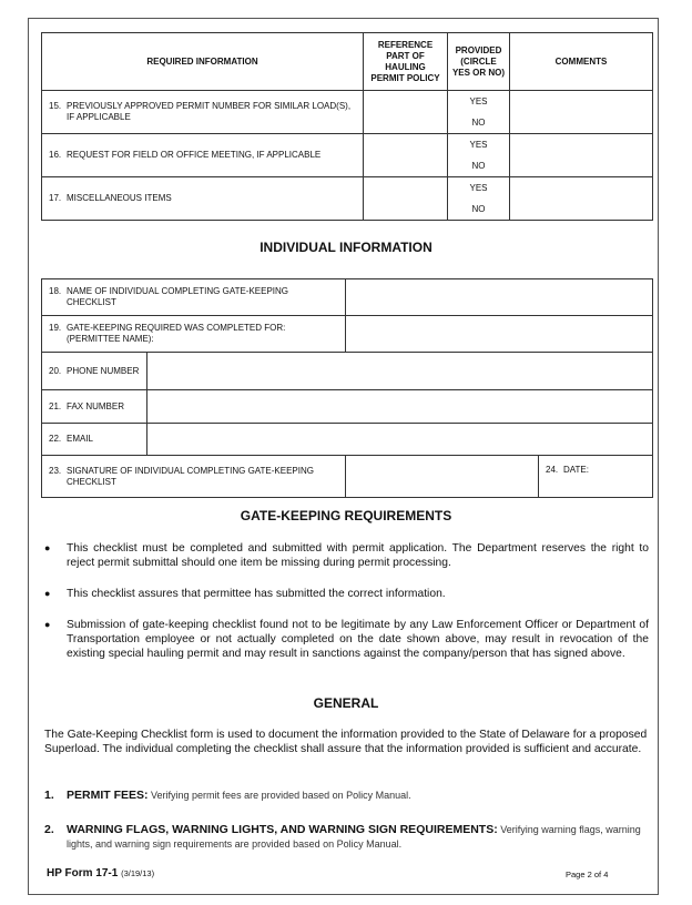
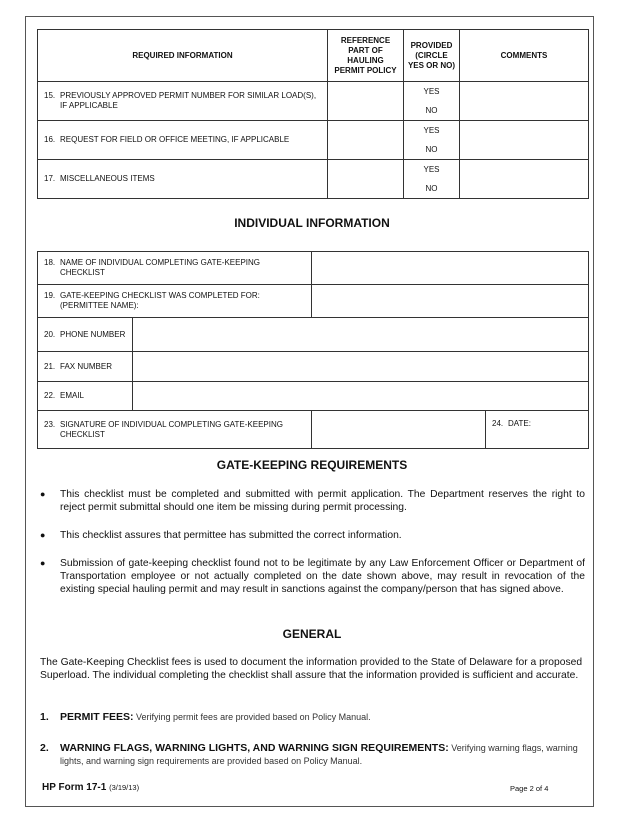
  REQUIRED INFORMATION	REFERENCE PART OF HAULING PERMIT POLICY	PROVIDED (CIRCLE YES OR NO)	COMMENTS
  15. PREVIOUSLY APPROVED PERMIT NUMBER FOR SIMILAR LOAD(S), IF APPLICABLE		YES NO
  16. REQUEST FOR FIELD OR OFFICE MEETING, IF APPLICABLE		YES NO
  17. MISCELLANEOUS ITEMS		YES NO
  INDIVIDUAL INFORMATION
  18. NAME OF INDIVIDUAL COMPLETING GATE-KEEPINGCHECKLIST
- 19. GATE-KEEPING REQUIRED WAS COMPLETED FOR:(PERMITTEE NAME):
+ 19. GATE-KEEPING CHECKLIST WAS COMPLETED FOR:(PERMITTEE NAME):
  20. PHONE NUMBER
  21. FAX NUMBER
  22. EMAIL
  23. SIGNATURE OF INDIVIDUAL COMPLETING GATE-KEEPINGCHECKLIST		24. DATE:
  GATE-KEEPING REQUIREMENTS
  ●
  This checklist must be completed and submitted with permit application. The Department reserves the right to reject permit submittal should one item be missing during permit processing.
  ●
  This checklist assures that permittee has submitted the correct information.
  ●
  Submission of gate-keeping checklist found not to be legitimate by any Law Enforcement Officer or Department of Transportation employee or not actually completed on the date shown above, may result in revocation of the existing special hauling permit and may result in sanctions against the company/person that has signed above.
  GENERAL
- The Gate-Keeping Checklist form is used to document the information provided to the State of Delaware for a proposed Superload. The individual completing the checklist shall assure that the information provided is sufficient and accurate.
+ The Gate-Keeping Checklist fees is used to document the information provided to the State of Delaware for a proposed Superload. The individual completing the checklist shall assure that the information provided is sufficient and accurate.
  1.
  PERMIT FEES: Verifying permit fees are provided based on Policy Manual.
  2.
  WARNING FLAGS, WARNING LIGHTS, AND WARNING SIGN REQUIREMENTS: Verifying warning flags, warning lights, and warning sign requirements are provided based on Policy Manual.
  HP Form 17-1 (3/19/13)
  Page 2 of 4
